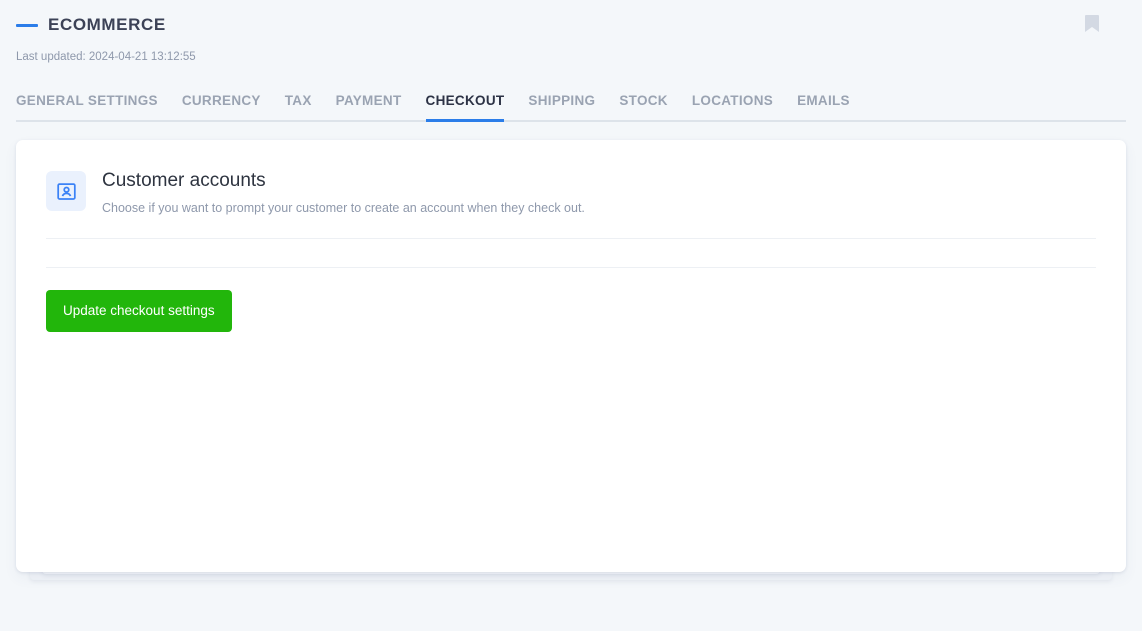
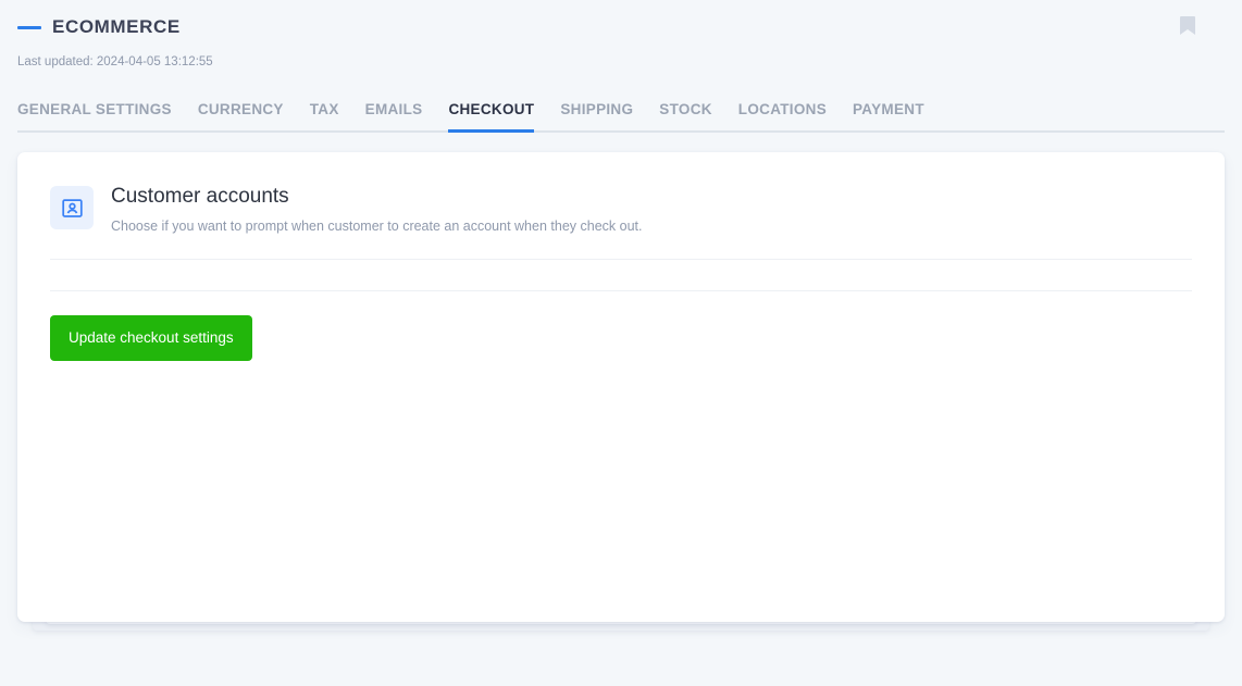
  ECOMMERCE
- Last updated: 2024-04-21 13:12:55
+ Last updated: 2024-04-05 13:12:55
  GENERAL SETTINGS
  CURRENCY
  TAX
- PAYMENT
+ EMAILS
  CHECKOUT
  SHIPPING
  STOCK
  LOCATIONS
- EMAILS
+ PAYMENT
  Customer accounts
- Choose if you want to prompt your customer to create an account when they check out.
+ Choose if you want to prompt when customer to create an account when they check out.
  Update checkout settings
